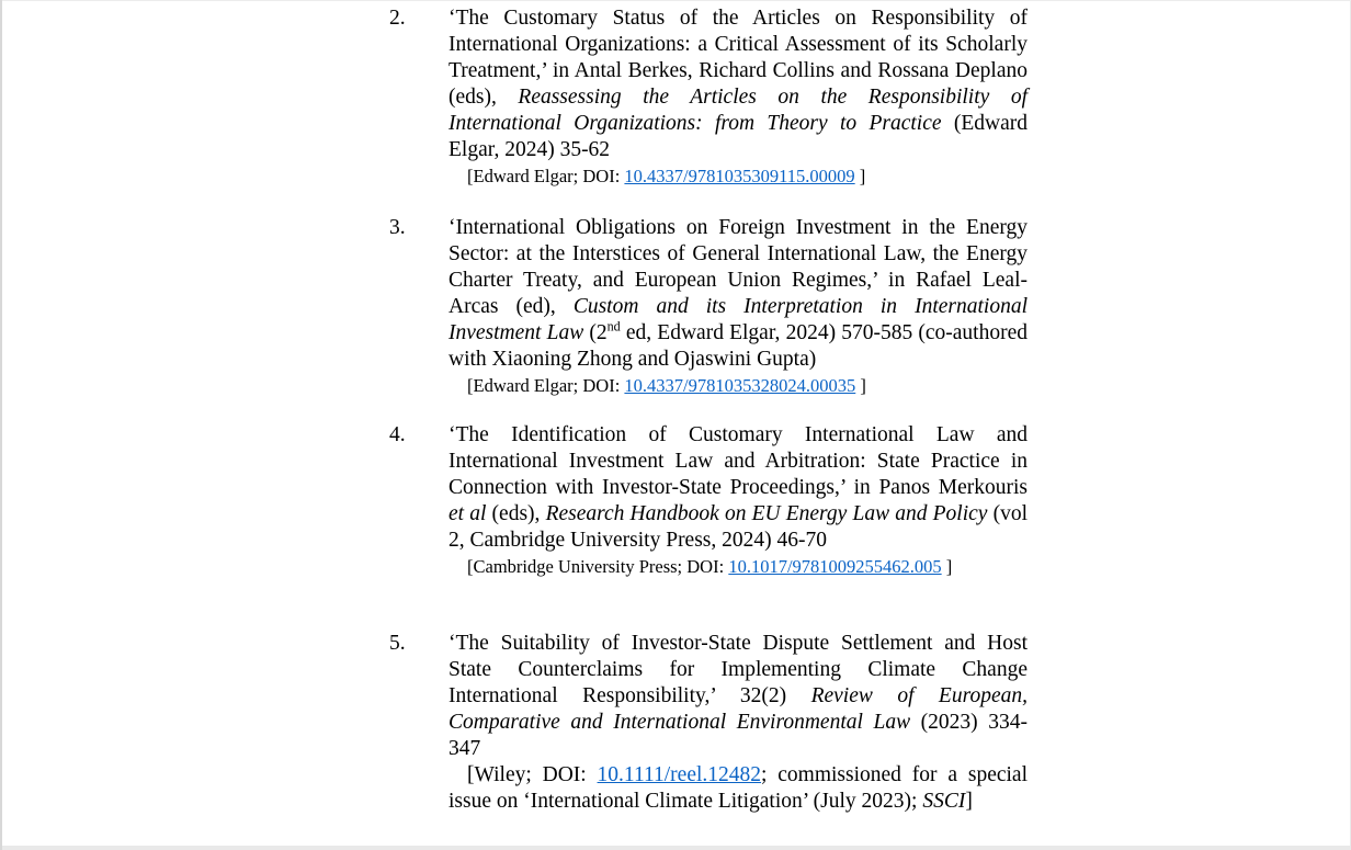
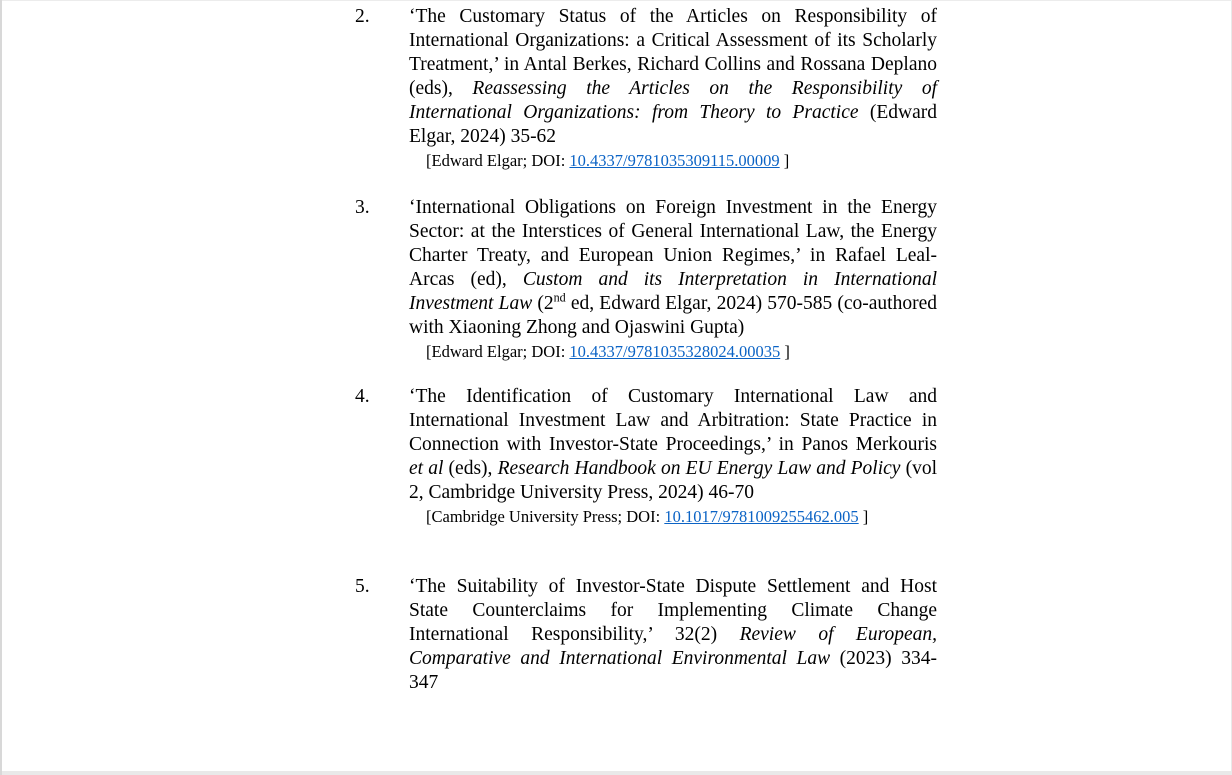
  2.
  ‘The Customary Status of the Articles on Responsibility of International Organizations: a Critical Assessment of its Scholarly Treatment,’ in Antal Berkes, Richard Collins and Rossana Deplano (eds), Reassessing the Articles on the Responsibility of International Organizations: from Theory to Practice (Edward Elgar, 2024) 35-62
  [Edward Elgar; DOI: 10.4337/9781035309115.00009 ]
  3.
  ‘International Obligations on Foreign Investment in the Energy Sector: at the Interstices of General International Law, the Energy Charter Treaty, and European Union Regimes,’ in Rafael Leal-Arcas (ed), Custom and its Interpretation in International Investment Law (2nd ed, Edward Elgar, 2024) 570-585 (co-authored with Xiaoning Zhong and Ojaswini Gupta)
  [Edward Elgar; DOI: 10.4337/9781035328024.00035 ]
  4.
  ‘The Identification of Customary International Law and International Investment Law and Arbitration: State Practice in Connection with Investor-State Proceedings,’ in Panos Merkouris et al (eds), Research Handbook on EU Energy Law and Policy (vol 2, Cambridge University Press, 2024) 46-70
  [Cambridge University Press; DOI: 10.1017/9781009255462.005 ]
  5.
  ‘The Suitability of Investor-State Dispute Settlement and Host State Counterclaims for Implementing Climate Change International Responsibility,’ 32(2) Review of European, Comparative and International Environmental Law (2023) 334-347
- [Wiley; DOI: 10.1111/reel.12482; commissioned for a special issue on ‘International Climate Litigation’ (July 2023); SSCI]
